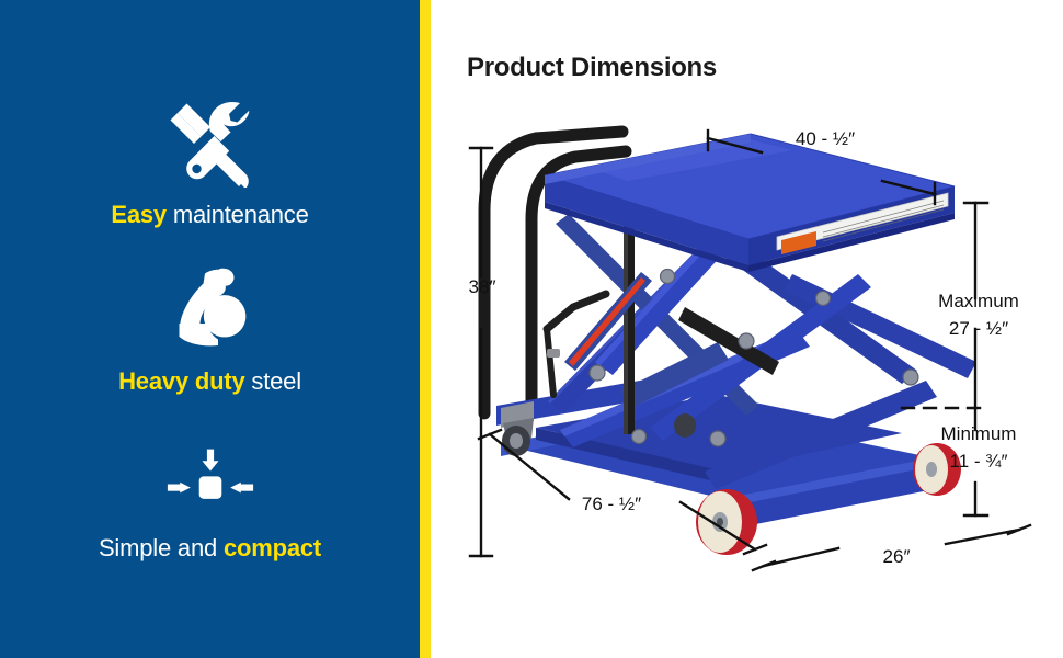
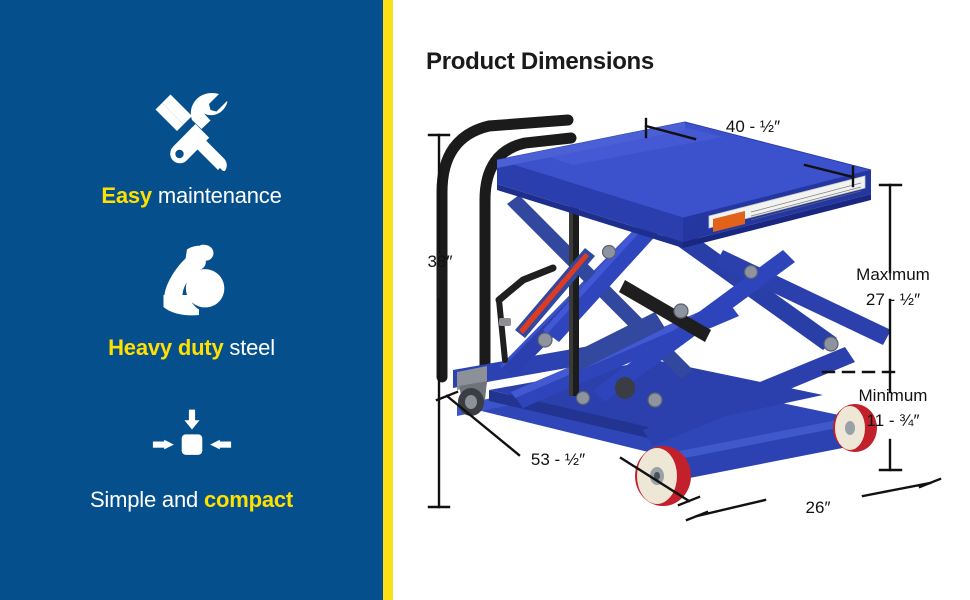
  Easy maintenance
  Heavy duty steel
  Simple and compact
  Product Dimensions
  40 - ½″
  38″
  Maximum
  27 - ½″
  Minimum
  11 - ¾″
- 76 - ½″
+ 53 - ½″
  26″
